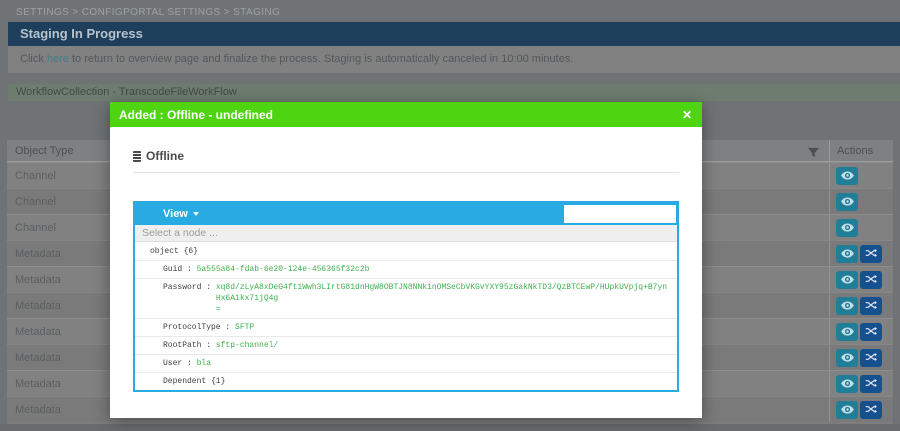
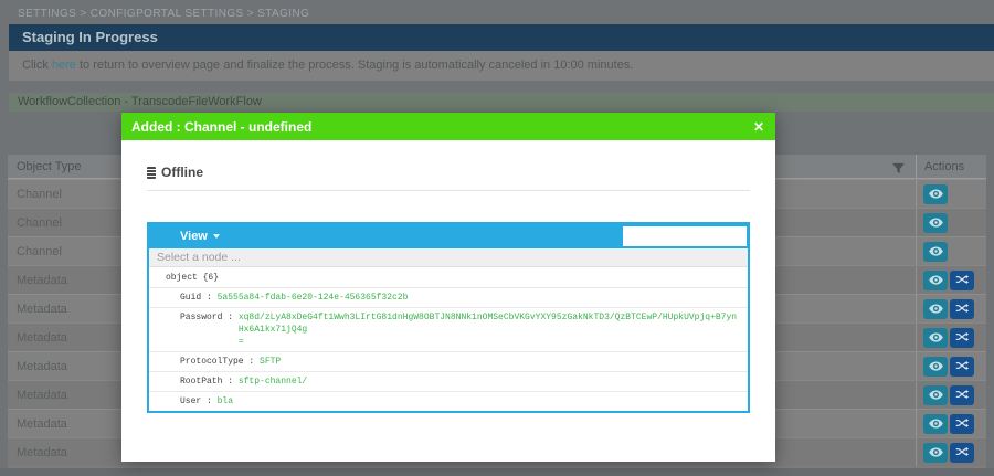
  SETTINGS > CONFIGPORTAL SETTINGS > STAGING
  Staging In Progress
  Click here to return to overview page and finalize the process. Staging is automatically canceled in 10:00 minutes.
  WorkflowCollection - TranscodeFileWorkFlow
  Object Type
  Actions
  Channel
  Channel
  Channel
  Metadata
  Metadata
  Metadata
  Metadata
  Metadata
  Metadata
  Metadata
- Added : Offline - undefined
+ Added : Channel - undefined
  ✕
  Offline
  View
  Select a node ...
  object {6}
  Guid
  :
  5a555a84-fdab-6e20-124e-456365f32c2b
  Password
  :
  xq8d/zLyA8xDeG4ft1Wwh3LIrtG81dnHgW8OBTJN8NNk1nOMSeCbVKGvYXY95zGakNkTD3/QzBTCEwP/HUpkUVpjq+B7ynHx6A1kx71jQ4g
  =
  ProtocolType
  :
  SFTP
  RootPath
  :
  sftp-channel/
  User
  :
  bla
- Dependent {1}
